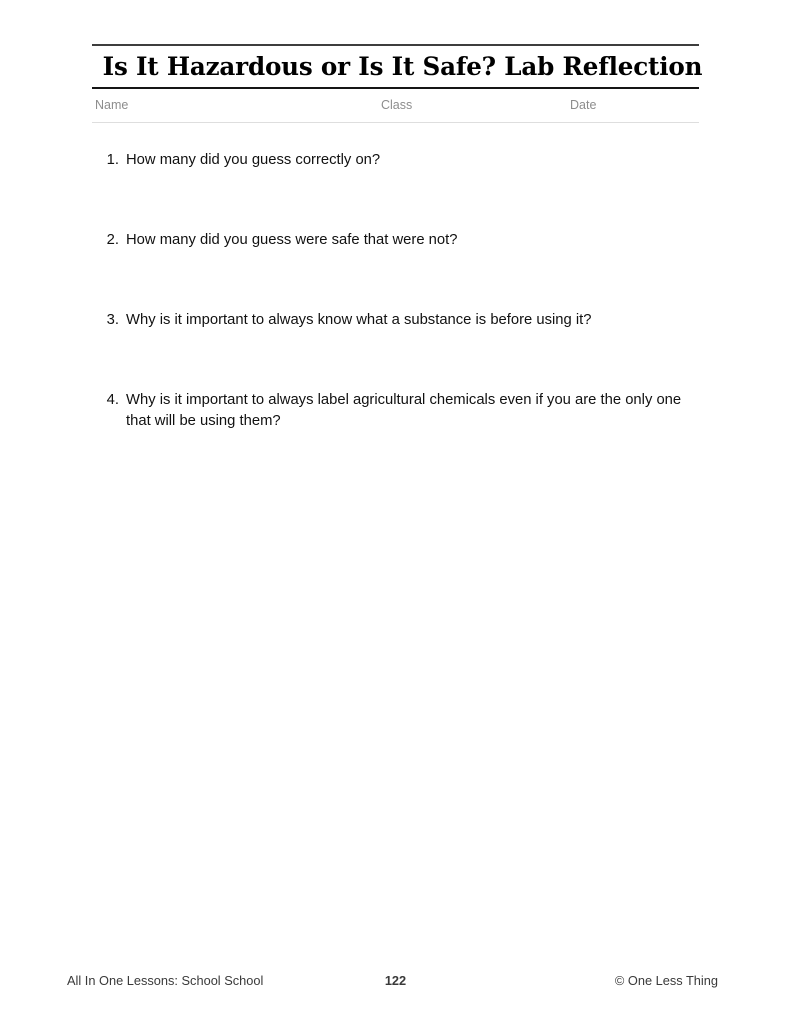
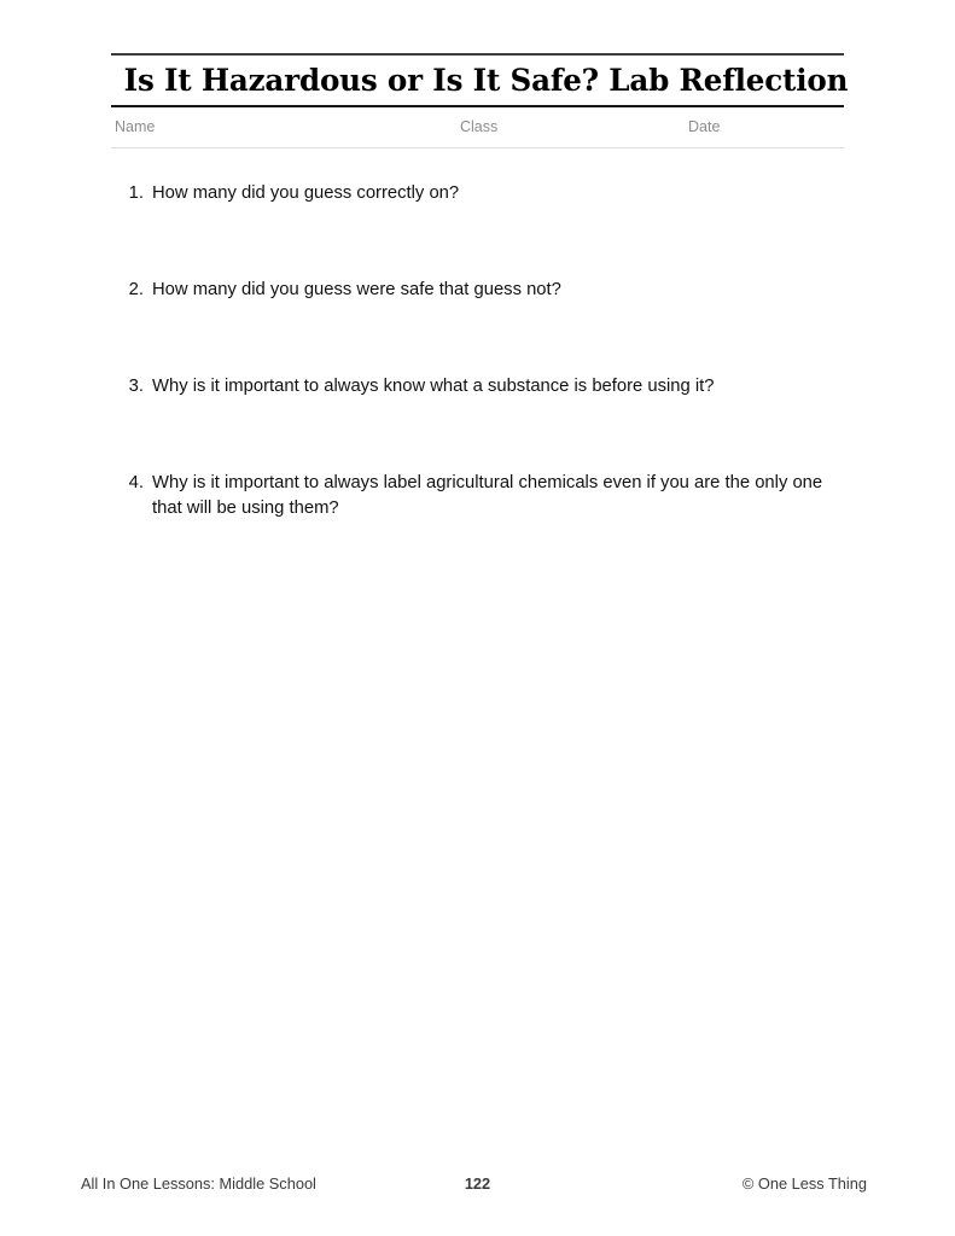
  Is It Hazardous or Is It Safe? Lab Reflection
  Name
  Class
  Date
  1.
  How many did you guess correctly on?
  2.
- How many did you guess were safe that were not?
+ How many did you guess were safe that guess not?
  3.
  Why is it important to always know what a substance is before using it?
  4.
  Why is it important to always label agricultural chemicals even if you are the only one that will be using them?
- All In One Lessons: School School
+ All In One Lessons: Middle School
  122
  © One Less Thing
